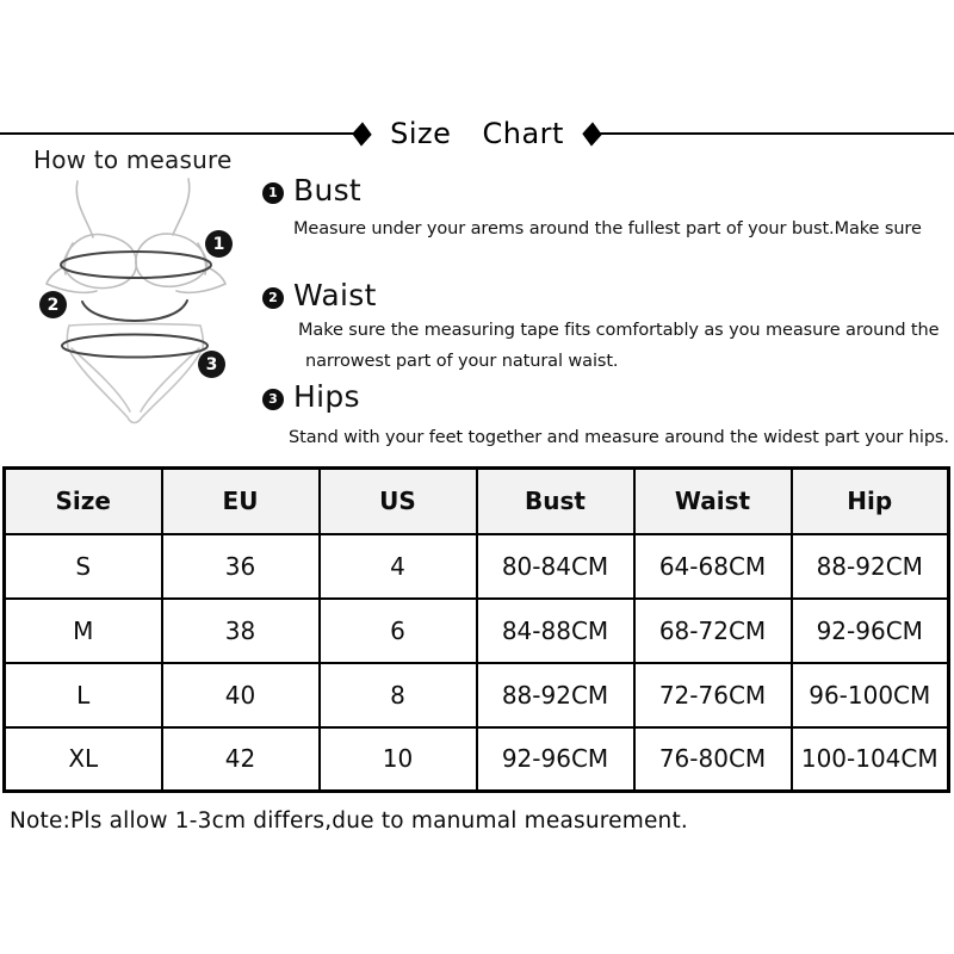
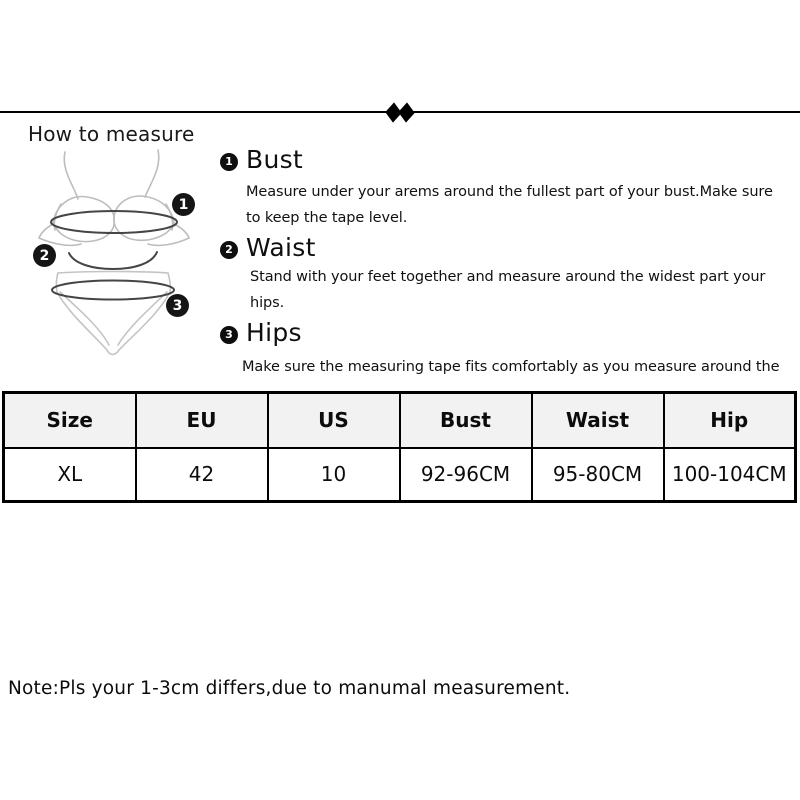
- Size Chart
  How to measure
  1
  2
  3
  1
  Bust
  Measure under your arems around the fullest part of your bust.Make sure
+ to keep the tape level.
  2
  Waist
- Make sure the measuring tape fits comfortably as you measure around the
+ Stand with your feet together and measure around the widest part your hips.
- narrowest part of your natural waist.
  3
  Hips
- Stand with your feet together and measure around the widest part your hips.
+ Make sure the measuring tape fits comfortably as you measure around the
  Size	EU	US	Bust	Waist	Hip
- S	36	4	80-84CM	64-68CM	88-92CM
- M	38	6	84-88CM	68-72CM	92-96CM
- L	40	8	88-92CM	72-76CM	96-100CM
- XL	42	10	92-96CM	76-80CM	100-104CM
+ XL	42	10	92-96CM	95-80CM	100-104CM
- Note:Pls allow 1-3cm differs,due to manumal measurement.
+ Note:Pls your 1-3cm differs,due to manumal measurement.
